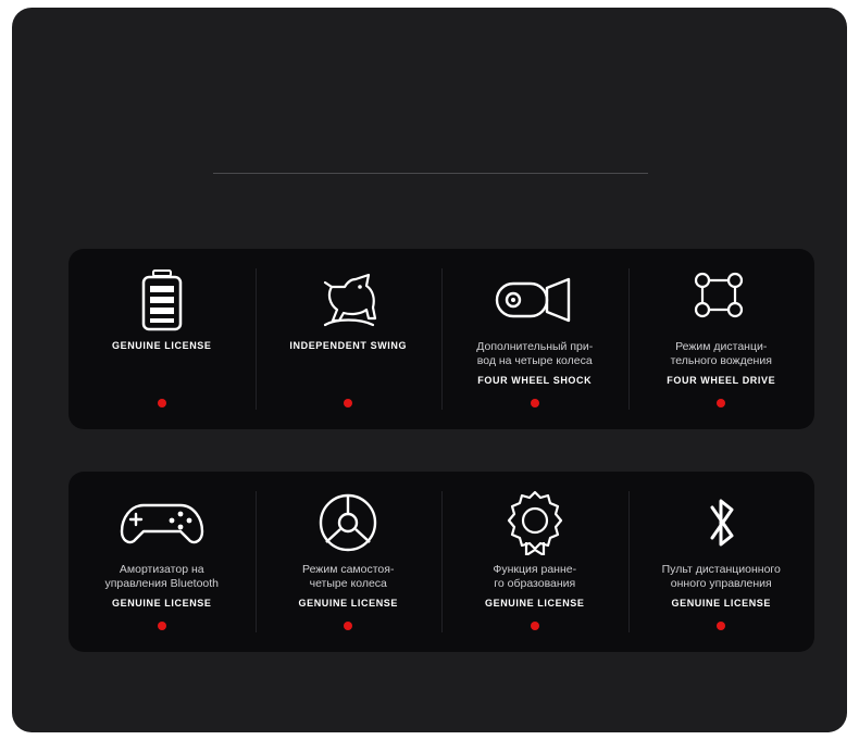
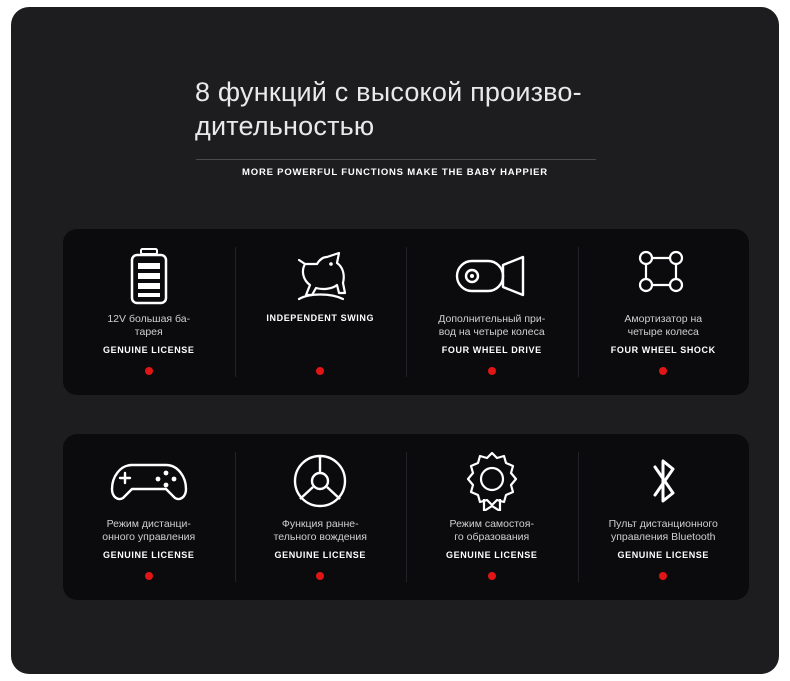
+ 8 функций с высокой произво-
+ дительностью
+ MORE POWERFUL FUNCTIONS MAKE THE BABY HAPPIER
+ 12V большая ба-
+ тарея
  GENUINE LICENSE
  INDEPENDENT SWING
  Дополнительный при-
  вод на четыре колеса
- FOUR WHEEL SHOCK
+ FOUR WHEEL DRIVE
- Режим дистанци-
+ Амортизатор на
- тельного вождения
+ четыре колеса
- FOUR WHEEL DRIVE
+ FOUR WHEEL SHOCK
- Амортизатор на
+ Режим дистанци-
- управления Bluetooth
+ онного управления
  GENUINE LICENSE
- Режим самостоя-
+ Функция ранне-
- четыре колеса
+ тельного вождения
  GENUINE LICENSE
- Функция ранне-
+ Режим самостоя-
  го образования
  GENUINE LICENSE
  Пульт дистанционного
- онного управления
+ управления Bluetooth
  GENUINE LICENSE
